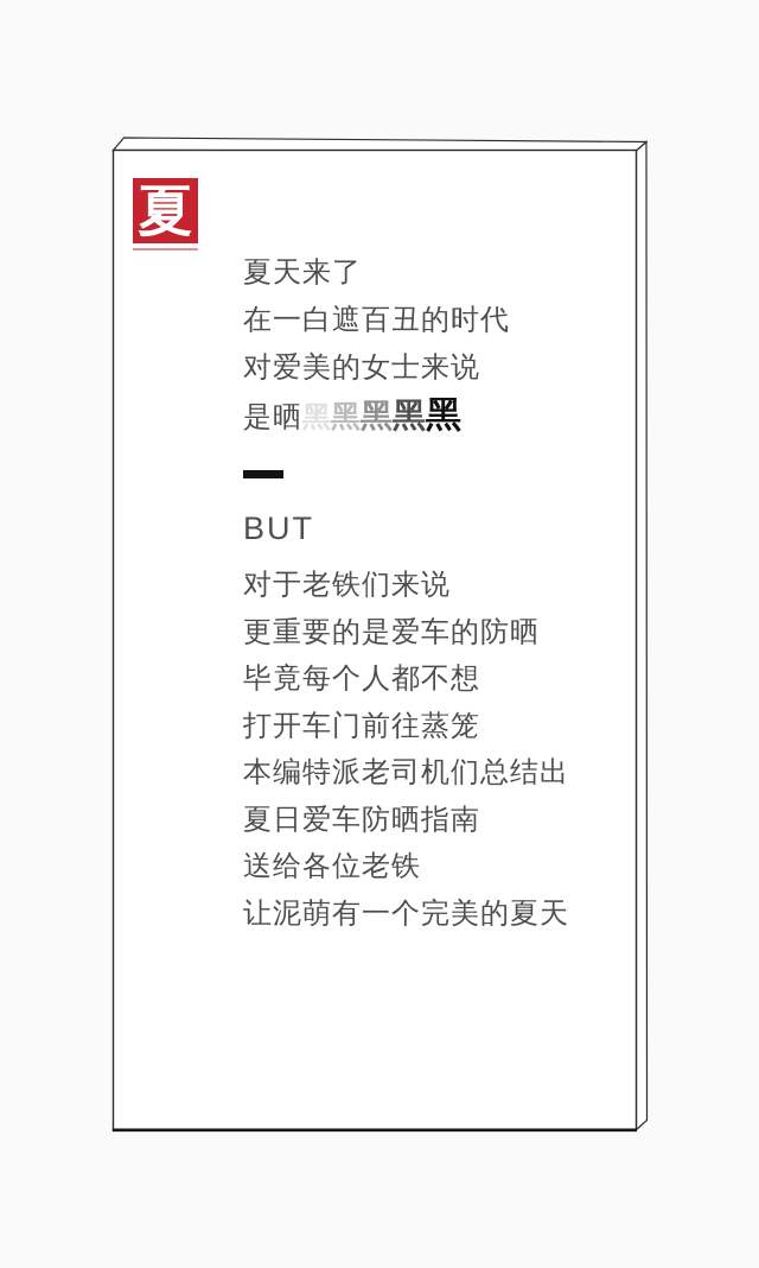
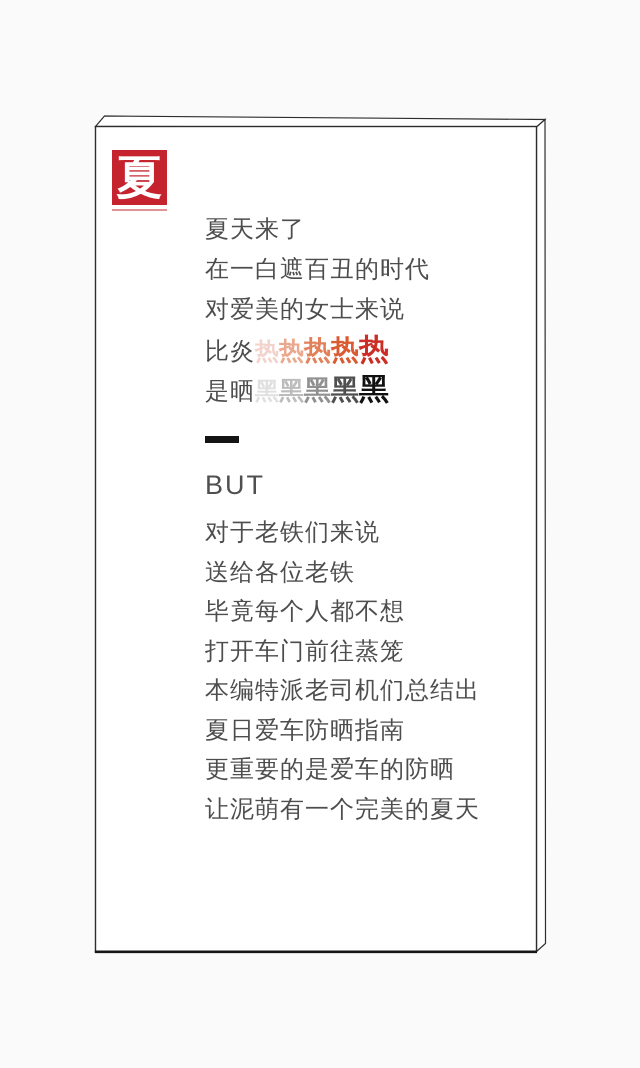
  夏
  夏天来了
  在一白遮百丑的时代
  对爱美的女士来说
+ 比炎热热热热热
  是晒黑黑黑黑黑
  BUT
  对于老铁们来说
- 更重要的是爱车的防晒
+ 送给各位老铁
  毕竟每个人都不想
  打开车门前往蒸笼
  本编特派老司机们总结出
  夏日爱车防晒指南
- 送给各位老铁
+ 更重要的是爱车的防晒
  让泥萌有一个完美的夏天
